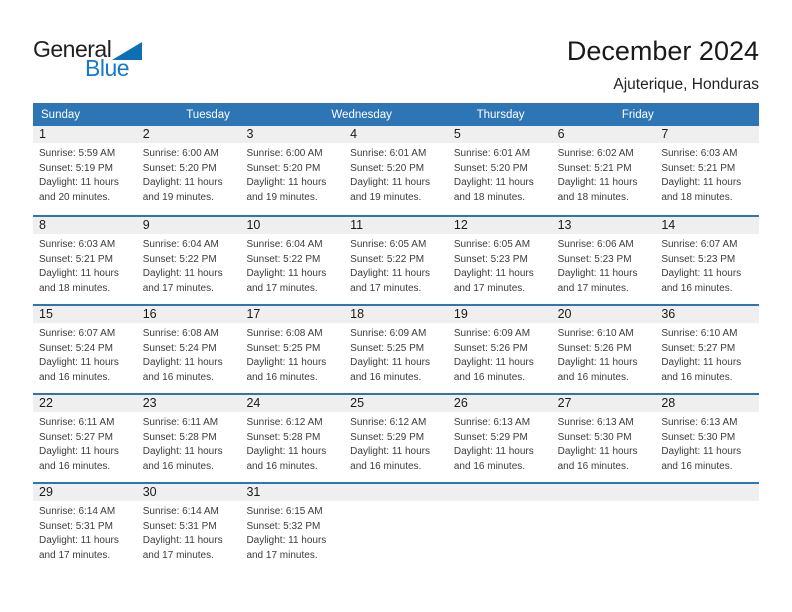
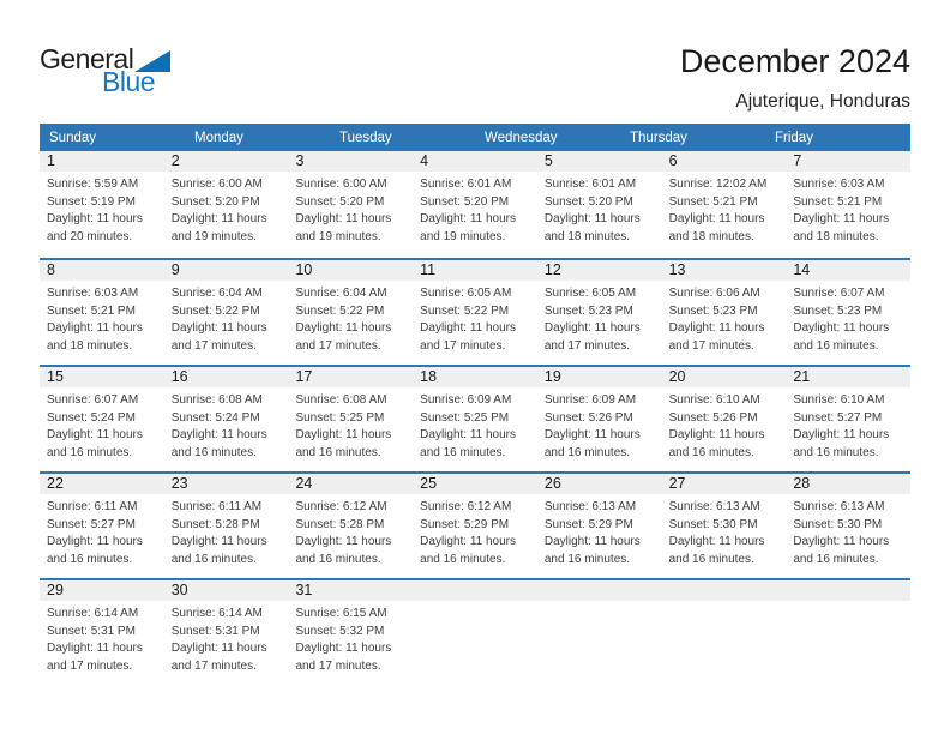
  General
  Blue
  December 2024
  Ajuterique, Honduras
  Sunday
+ Monday
  Tuesday
  Wednesday
  Thursday
  Friday
  1
  Sunrise: 5:59 AM
  Sunset: 5:19 PM
  Daylight: 11 hours
  and 20 minutes.
  2
  Sunrise: 6:00 AM
  Sunset: 5:20 PM
  Daylight: 11 hours
  and 19 minutes.
  3
  Sunrise: 6:00 AM
  Sunset: 5:20 PM
  Daylight: 11 hours
  and 19 minutes.
  4
  Sunrise: 6:01 AM
  Sunset: 5:20 PM
  Daylight: 11 hours
  and 19 minutes.
  5
  Sunrise: 6:01 AM
  Sunset: 5:20 PM
  Daylight: 11 hours
  and 18 minutes.
  6
- Sunrise: 6:02 AM
+ Sunrise: 12:02 AM
  Sunset: 5:21 PM
  Daylight: 11 hours
  and 18 minutes.
  7
  Sunrise: 6:03 AM
  Sunset: 5:21 PM
  Daylight: 11 hours
  and 18 minutes.
  8
  Sunrise: 6:03 AM
  Sunset: 5:21 PM
  Daylight: 11 hours
  and 18 minutes.
  9
  Sunrise: 6:04 AM
  Sunset: 5:22 PM
  Daylight: 11 hours
  and 17 minutes.
  10
  Sunrise: 6:04 AM
  Sunset: 5:22 PM
  Daylight: 11 hours
  and 17 minutes.
  11
  Sunrise: 6:05 AM
  Sunset: 5:22 PM
  Daylight: 11 hours
  and 17 minutes.
  12
  Sunrise: 6:05 AM
  Sunset: 5:23 PM
  Daylight: 11 hours
  and 17 minutes.
  13
  Sunrise: 6:06 AM
  Sunset: 5:23 PM
  Daylight: 11 hours
  and 17 minutes.
  14
  Sunrise: 6:07 AM
  Sunset: 5:23 PM
  Daylight: 11 hours
  and 16 minutes.
  15
  Sunrise: 6:07 AM
  Sunset: 5:24 PM
  Daylight: 11 hours
  and 16 minutes.
  16
  Sunrise: 6:08 AM
  Sunset: 5:24 PM
  Daylight: 11 hours
  and 16 minutes.
  17
  Sunrise: 6:08 AM
  Sunset: 5:25 PM
  Daylight: 11 hours
  and 16 minutes.
  18
  Sunrise: 6:09 AM
  Sunset: 5:25 PM
  Daylight: 11 hours
  and 16 minutes.
  19
  Sunrise: 6:09 AM
  Sunset: 5:26 PM
  Daylight: 11 hours
  and 16 minutes.
  20
  Sunrise: 6:10 AM
  Sunset: 5:26 PM
  Daylight: 11 hours
  and 16 minutes.
- 36
+ 21
  Sunrise: 6:10 AM
  Sunset: 5:27 PM
  Daylight: 11 hours
  and 16 minutes.
  22
  Sunrise: 6:11 AM
  Sunset: 5:27 PM
  Daylight: 11 hours
  and 16 minutes.
  23
  Sunrise: 6:11 AM
  Sunset: 5:28 PM
  Daylight: 11 hours
  and 16 minutes.
  24
  Sunrise: 6:12 AM
  Sunset: 5:28 PM
  Daylight: 11 hours
  and 16 minutes.
  25
  Sunrise: 6:12 AM
  Sunset: 5:29 PM
  Daylight: 11 hours
  and 16 minutes.
  26
  Sunrise: 6:13 AM
  Sunset: 5:29 PM
  Daylight: 11 hours
  and 16 minutes.
  27
  Sunrise: 6:13 AM
  Sunset: 5:30 PM
  Daylight: 11 hours
  and 16 minutes.
  28
  Sunrise: 6:13 AM
  Sunset: 5:30 PM
  Daylight: 11 hours
  and 16 minutes.
  29
  Sunrise: 6:14 AM
  Sunset: 5:31 PM
  Daylight: 11 hours
  and 17 minutes.
  30
  Sunrise: 6:14 AM
  Sunset: 5:31 PM
  Daylight: 11 hours
  and 17 minutes.
  31
  Sunrise: 6:15 AM
  Sunset: 5:32 PM
  Daylight: 11 hours
  and 17 minutes.
